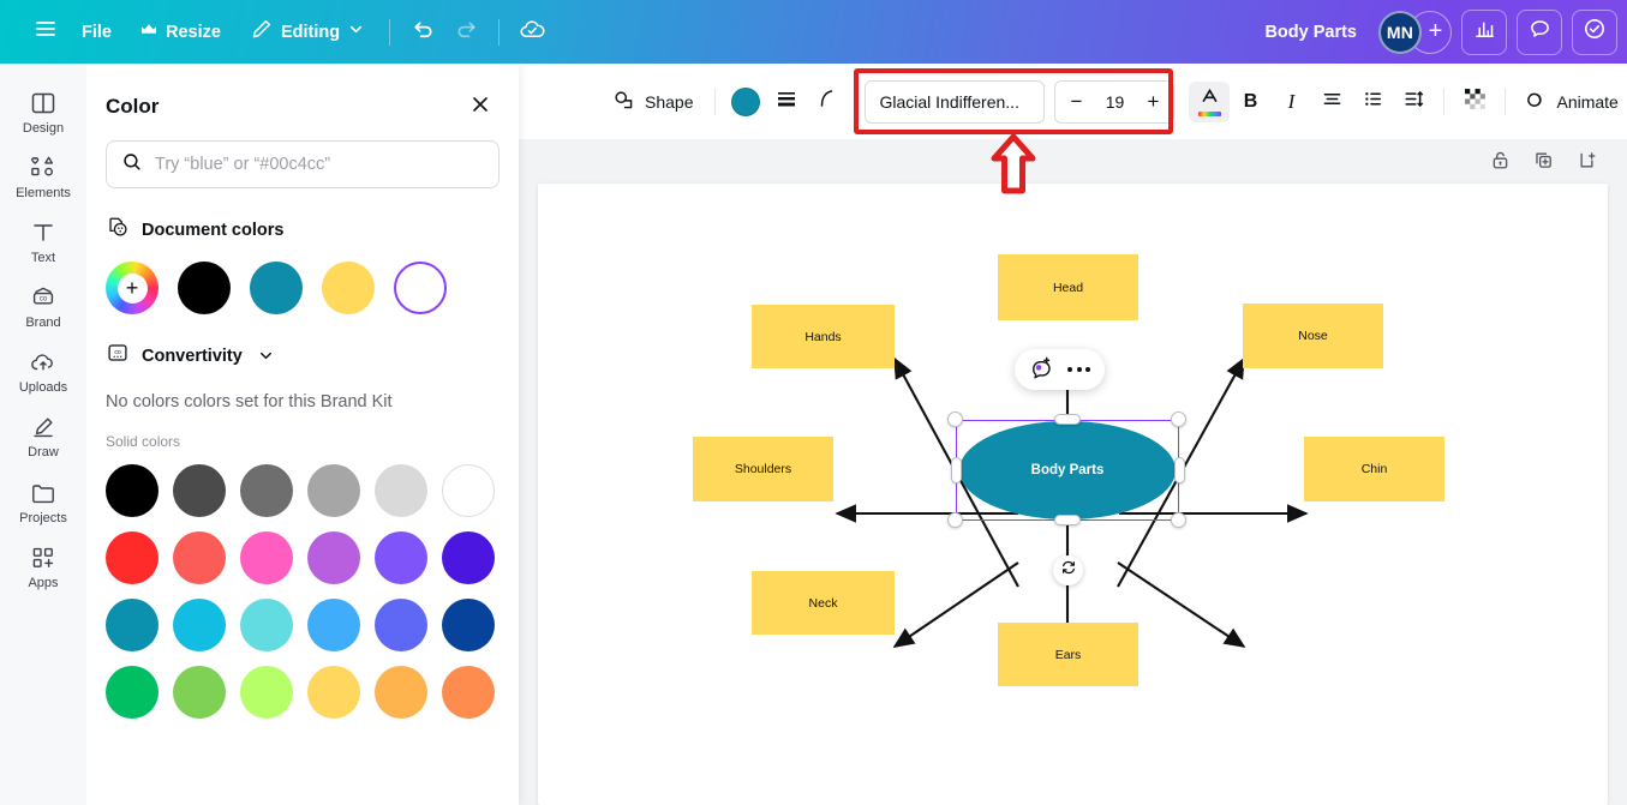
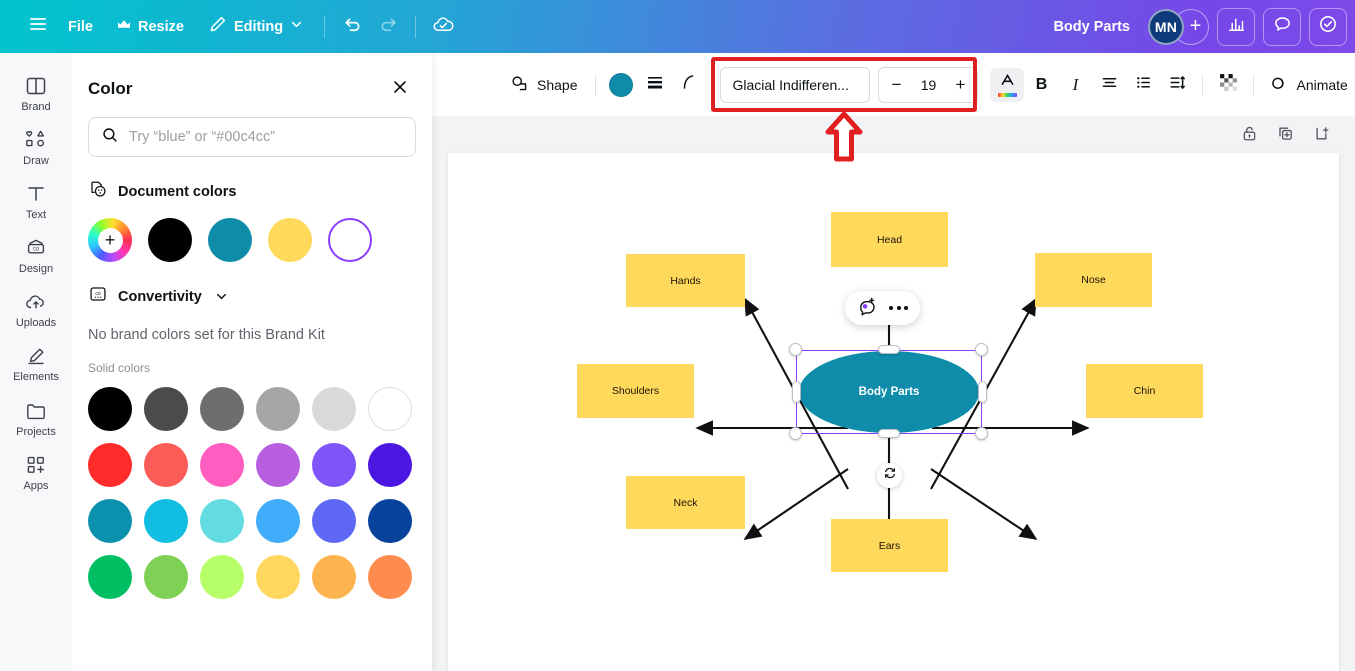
  File
  Resize
  Editing
  Body Parts
  MN
  +
- Design
+ Brand
- Elements
+ Draw
  Text
- Brand
+ Design
  Uploads
- Draw
+ Elements
  Projects
  Apps
  Color
  Try “blue” or “#00c4cc”
  Document colors
  Convertivity
- No colors colors set for this Brand Kit
+ No brand colors set for this Brand Kit
  Solid colors
  Shape
  Glacial Indifferen...
  −
  19
  +
  B
  I
  Animate
  Head
  Hands
  Nose
  Shoulders
  Chin
  Neck
  Ears
  Body Parts
